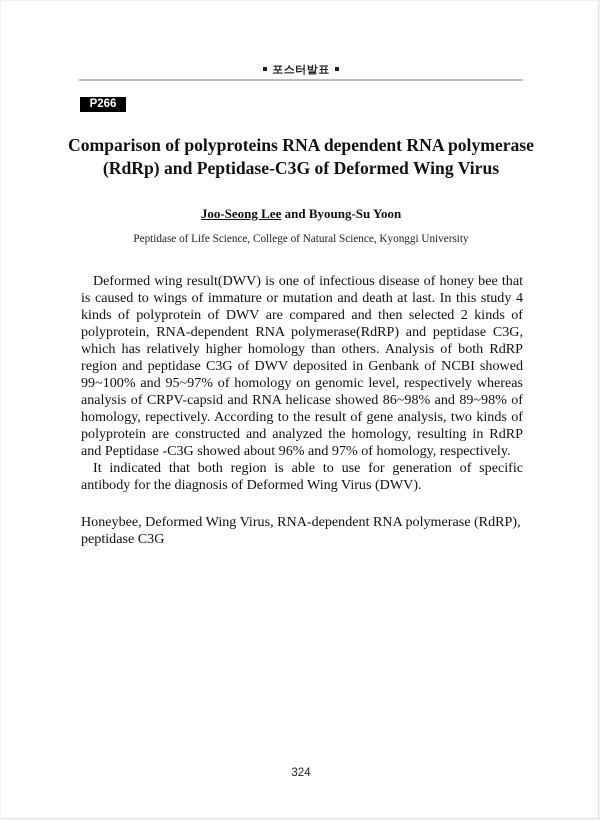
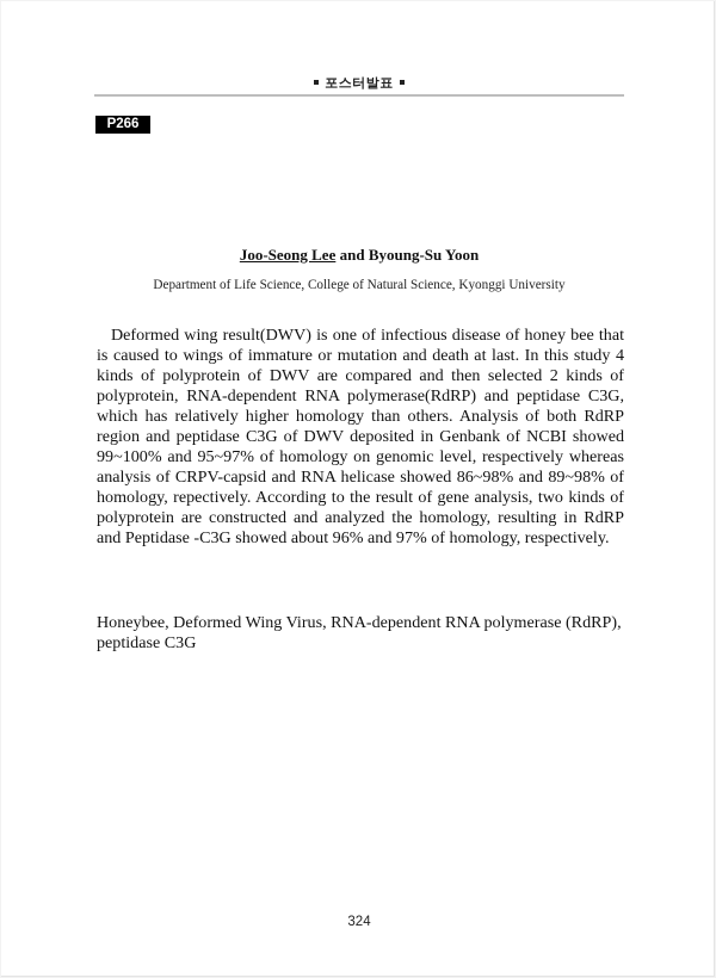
  포스터발표
  P266
- Comparison of polyproteins RNA dependent RNA polymerase
- (RdRp) and Peptidase-C3G of Deformed Wing Virus
  Joo-Seong Lee and Byoung-Su Yoon
- Peptidase of Life Science, College of Natural Science, Kyonggi University
+ Department of Life Science, College of Natural Science, Kyonggi University
  Deformed wing result(DWV) is one of infectious disease of honey bee that is caused to wings of immature or mutation and death at last. In this study 4 kinds of polyprotein of DWV are compared and then selected 2 kinds of polyprotein, RNA-dependent RNA polymerase(RdRP) and peptidase C3G, which has relatively higher homology than others. Analysis of both RdRP region and peptidase C3G of DWV deposited in Genbank of NCBI showed 99~100% and 95~97% of homology on genomic level, respectively whereas analysis of CRPV-capsid and RNA helicase showed 86~98% and 89~98% of homology, repectively. According to the result of gene analysis, two kinds of polyprotein are constructed and analyzed the homology, resulting in RdRP and Peptidase -C3G showed about 96% and 97% of homology, respectively.
- It indicated that both region is able to use for generation of specific antibody for the diagnosis of Deformed Wing Virus (DWV).
  Honeybee, Deformed Wing Virus, RNA-dependent RNA polymerase (RdRP), peptidase C3G
  324
